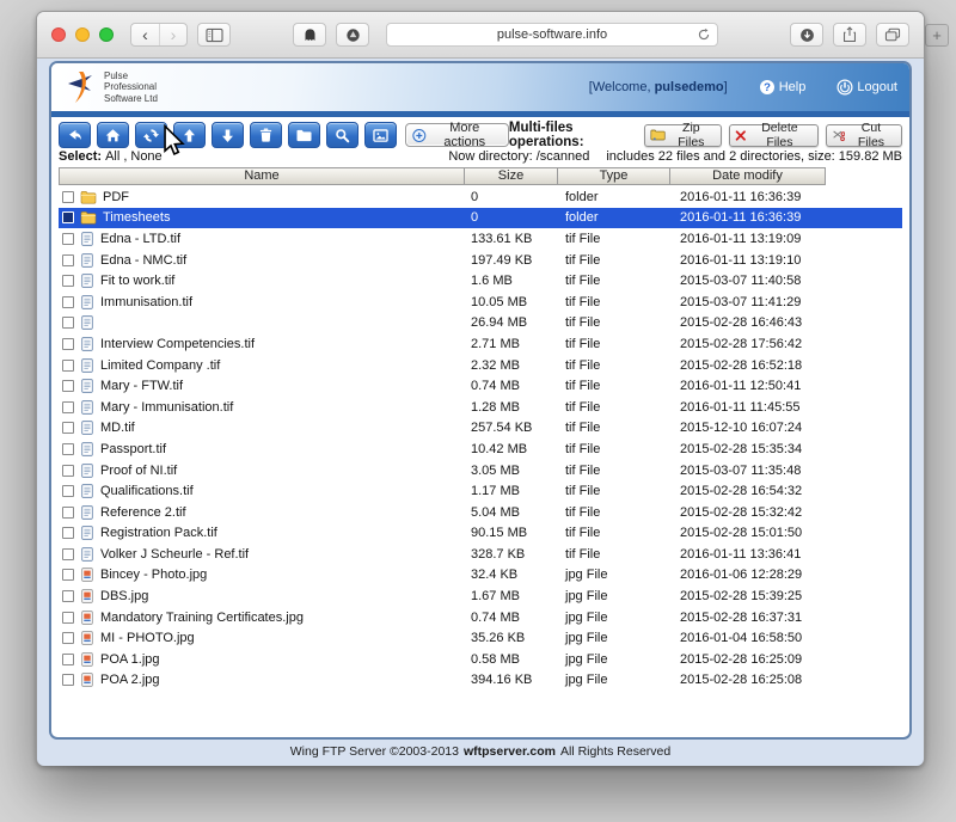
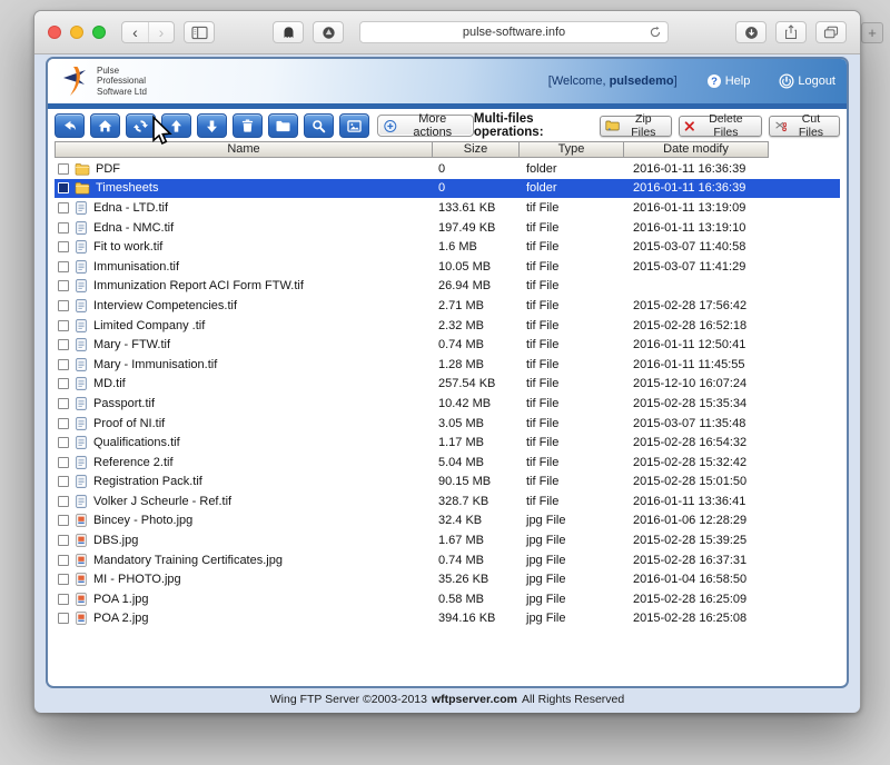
  +
  ‹
  ›
  pulse-software.info
  Pulse
  Professional
  Software Ltd
  [Welcome, pulsedemo]
  ?
  Help
  Logout
  More actions
  Multi-files operations:
  Zip Files
  Delete Files
  Cut Files
- Select:
- All
- ,
- None
- Now directory: /scanned
- includes 22 files and 2 directories, size: 159.82 MB
  Name
  Size
  Type
  Date modify
  PDF
  0
  folder
  2016-01-11 16:36:39
  Timesheets
  0
  folder
  2016-01-11 16:36:39
  Edna - LTD.tif
  133.61 KB
  tif File
  2016-01-11 13:19:09
  Edna - NMC.tif
  197.49 KB
  tif File
  2016-01-11 13:19:10
  Fit to work.tif
  1.6 MB
  tif File
  2015-03-07 11:40:58
  Immunisation.tif
  10.05 MB
  tif File
  2015-03-07 11:41:29
+ Immunization Report ACI Form FTW.tif
  26.94 MB
  tif File
- 2015-02-28 16:46:43
  Interview Competencies.tif
  2.71 MB
  tif File
  2015-02-28 17:56:42
  Limited Company .tif
  2.32 MB
  tif File
  2015-02-28 16:52:18
  Mary - FTW.tif
  0.74 MB
  tif File
  2016-01-11 12:50:41
  Mary - Immunisation.tif
  1.28 MB
  tif File
  2016-01-11 11:45:55
  MD.tif
  257.54 KB
  tif File
  2015-12-10 16:07:24
  Passport.tif
  10.42 MB
  tif File
  2015-02-28 15:35:34
  Proof of NI.tif
  3.05 MB
  tif File
  2015-03-07 11:35:48
  Qualifications.tif
  1.17 MB
  tif File
  2015-02-28 16:54:32
  Reference 2.tif
  5.04 MB
  tif File
  2015-02-28 15:32:42
  Registration Pack.tif
  90.15 MB
  tif File
  2015-02-28 15:01:50
  Volker J Scheurle - Ref.tif
  328.7 KB
  tif File
  2016-01-11 13:36:41
  Bincey - Photo.jpg
  32.4 KB
  jpg File
  2016-01-06 12:28:29
  DBS.jpg
  1.67 MB
  jpg File
  2015-02-28 15:39:25
  Mandatory Training Certificates.jpg
  0.74 MB
  jpg File
  2015-02-28 16:37:31
  MI - PHOTO.jpg
  35.26 KB
  jpg File
  2016-01-04 16:58:50
  POA 1.jpg
  0.58 MB
  jpg File
  2015-02-28 16:25:09
  POA 2.jpg
  394.16 KB
  jpg File
  2015-02-28 16:25:08
  Wing FTP Server ©2003-2013
  wftpserver.com
  All Rights Reserved
